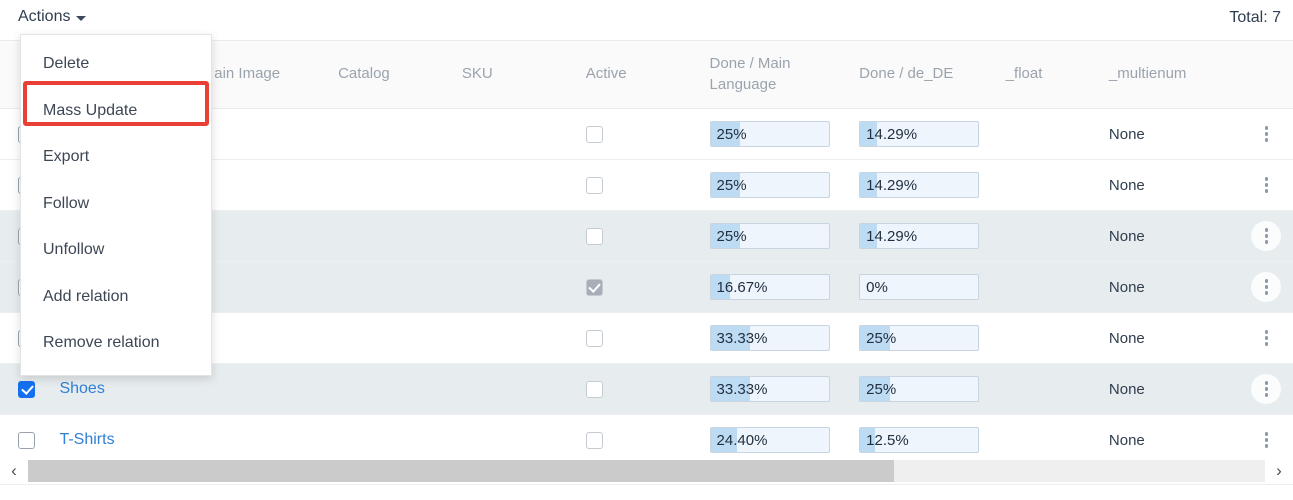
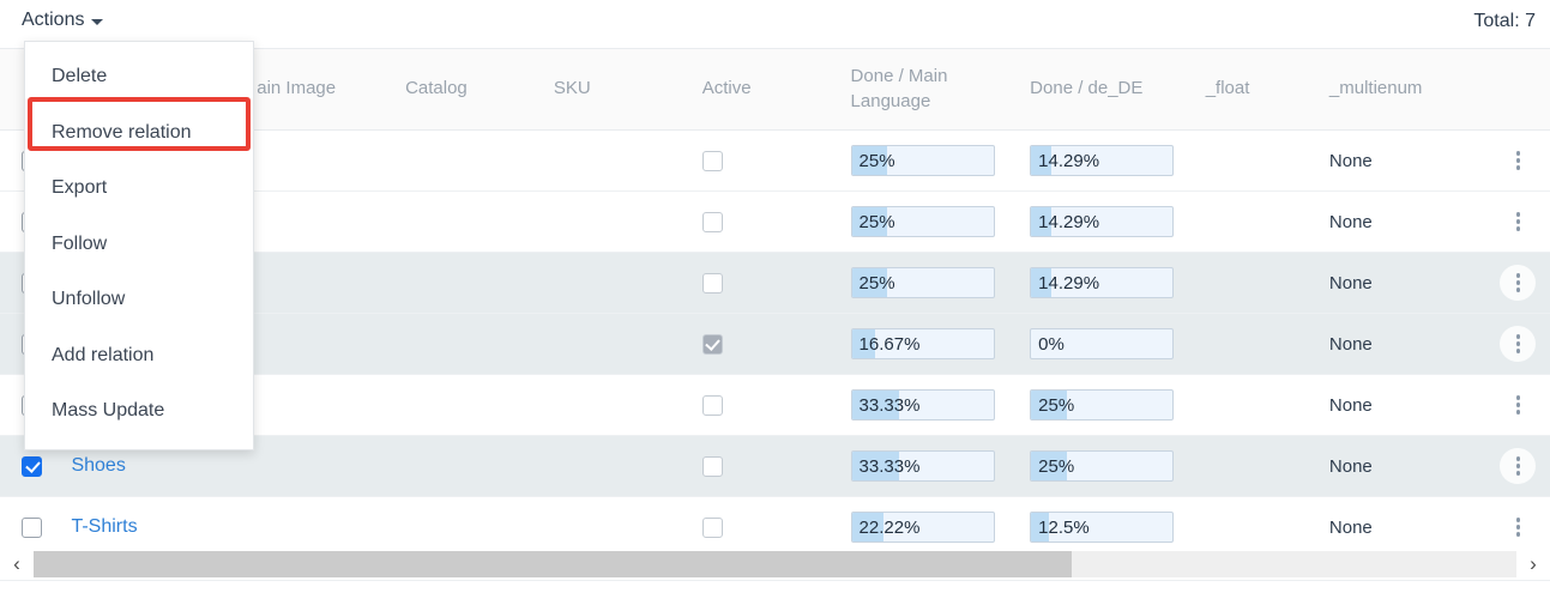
  Actions
  Total: 7
  		ain Image	Catalog	SKU	Active	Done / Main Language	Done / de_DE	_float	_multienum
  						25%	14.29%		None
  						25%	14.29%		None
  						25%	14.29%		None
  						16.67%	0%		None
  						33.33%	25%		None
  	Shoes					33.33%	25%		None
- 	T-Shirts					24.40%	12.5%		None
+ 	T-Shirts					22.22%	12.5%		None
  ‹
  ›
  Delete
- Mass Update
+ Remove relation
  Export
  Follow
  Unfollow
  Add relation
- Remove relation
+ Mass Update
